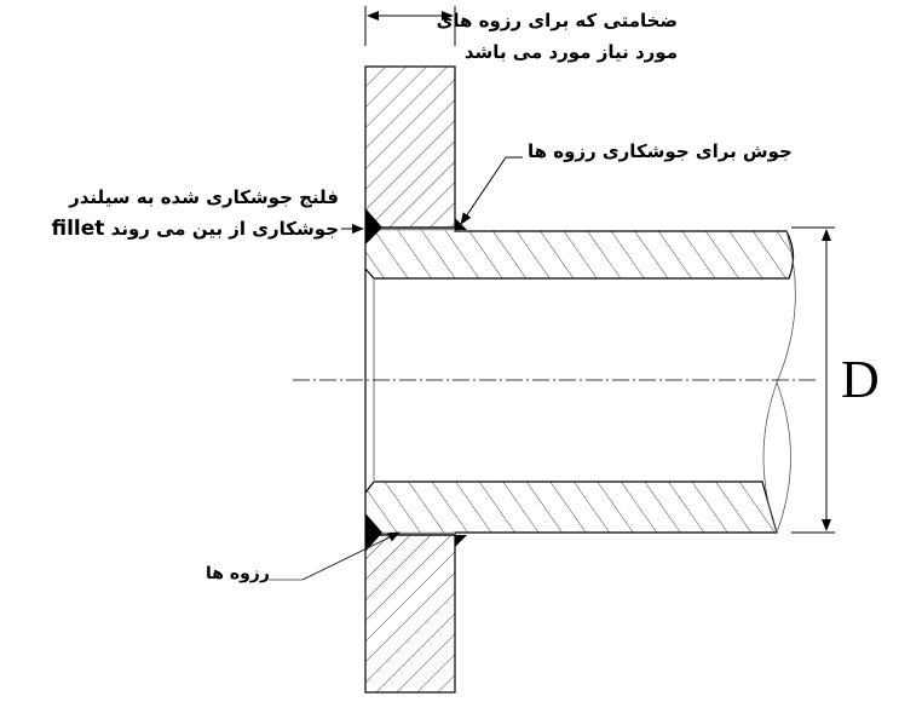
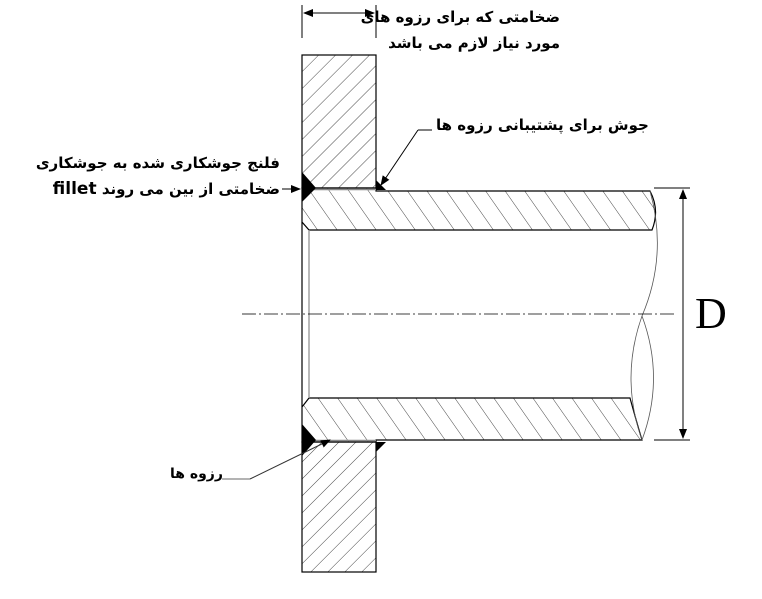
  ضخامتی که برای رزوه های
- مورد نیاز مورد می باشد
+ مورد نیاز لازم می باشد
- جوش برای جوشکاری رزوه ها
+ جوش برای پشتیبانی رزوه ها
- فلنج جوشکاری شده به سیلندر
+ فلنج جوشکاری شده به جوشکاری
- جوشکاری از بین می روند fillet
+ ضخامتی از بین می روند fillet
  رزوه ها
  D
